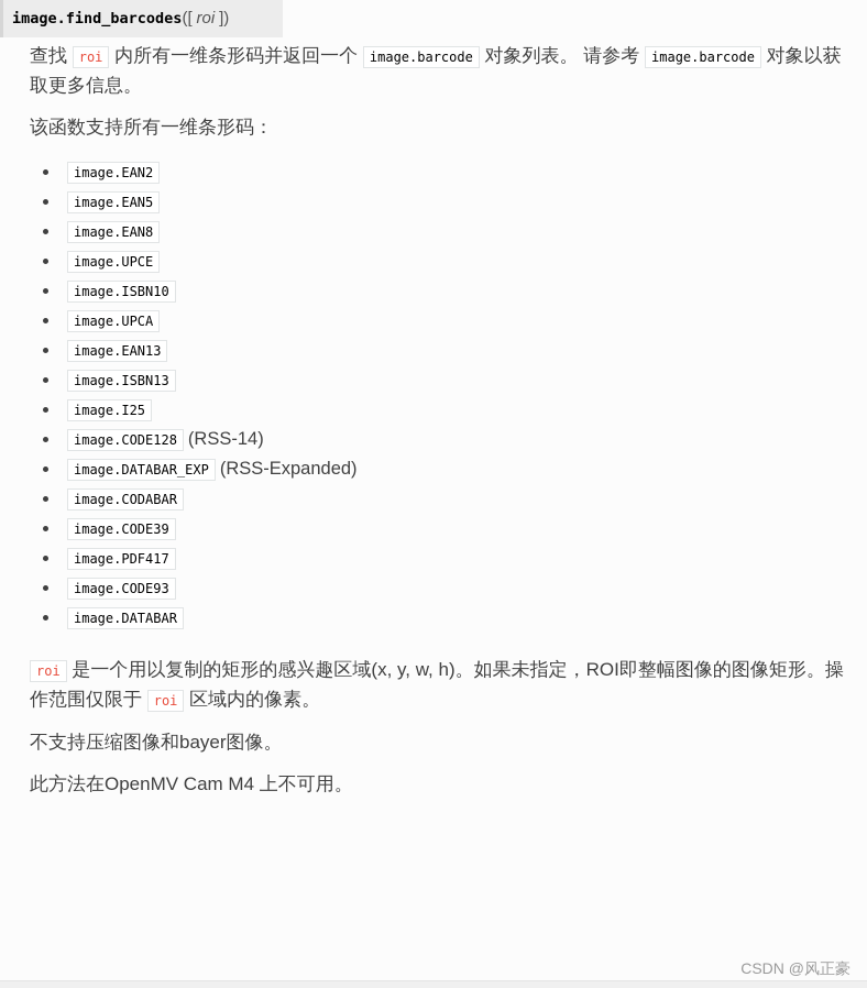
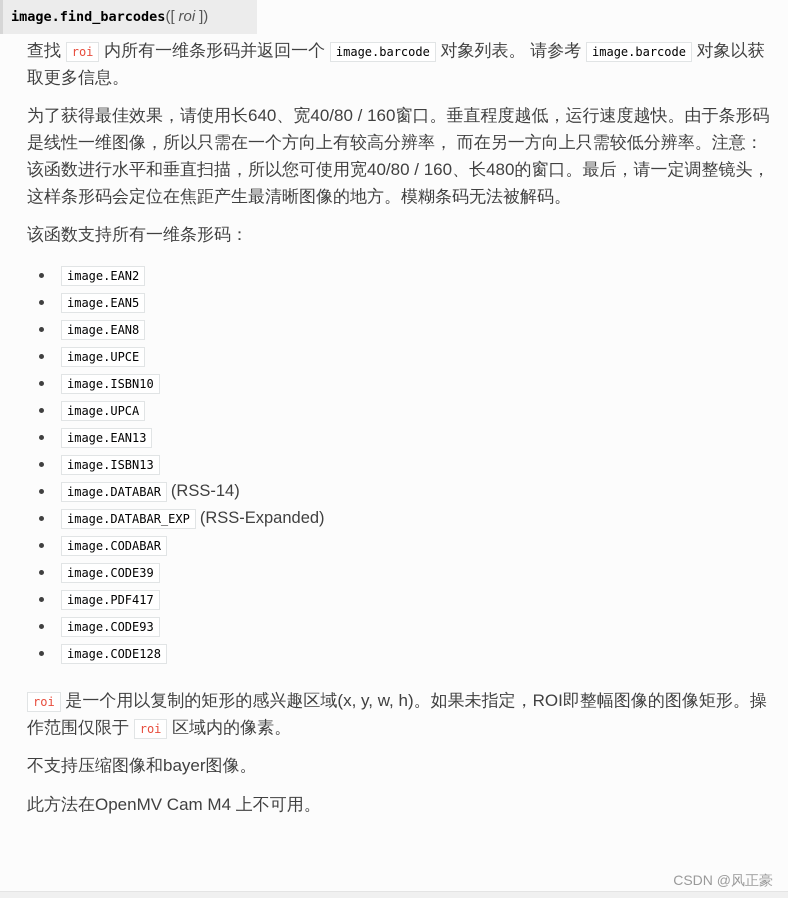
  image.find_barcodes([ roi ])
  查找 roi 内所有一维条形码并返回一个 image.barcode 对象列表。 请参考 image.barcode 对象以获取更多信息。
+ 为了获得最佳效果，请使用长640、宽40/80 / 160窗口。垂直程度越低，运行速度越快。由于条形码是线性一维图像，所以只需在一个方向上有较高分辨率， 而在另一方向上只需较低分辨率。注意：该函数进行水平和垂直扫描，所以您可使用宽40/80 / 160、长480的窗口。最后，请一定调整镜头，这样条形码会定位在焦距产生最清晰图像的地方。模糊条码无法被解码。
  该函数支持所有一维条形码：
  image.EAN2
  image.EAN5
  image.EAN8
  image.UPCE
  image.ISBN10
  image.UPCA
  image.EAN13
  image.ISBN13
- image.I25
- image.CODE128 (RSS-14)
+ image.DATABAR (RSS-14)
  image.DATABAR_EXP (RSS-Expanded)
  image.CODABAR
  image.CODE39
  image.PDF417
  image.CODE93
- image.DATABAR
+ image.CODE128
  roi 是一个用以复制的矩形的感兴趣区域(x, y, w, h)。如果未指定，ROI即整幅图像的图像矩形。操作范围仅限于 roi 区域内的像素。
  不支持压缩图像和bayer图像。
  此方法在OpenMV Cam M4 上不可用。
  CSDN @风正豪
